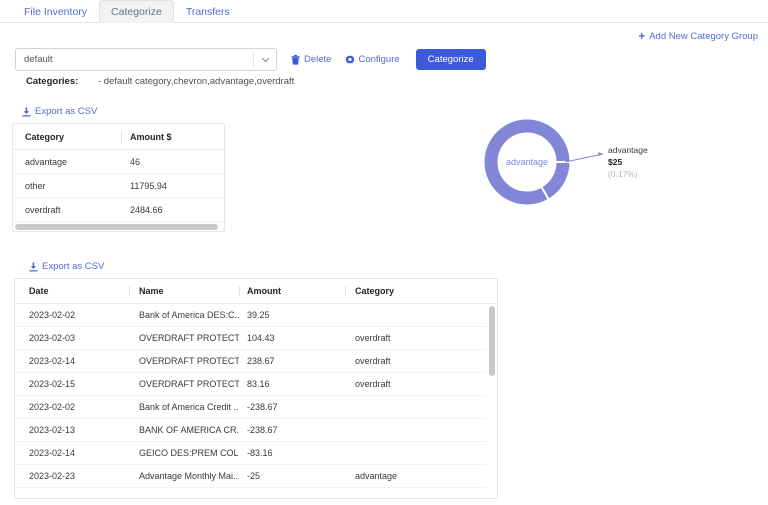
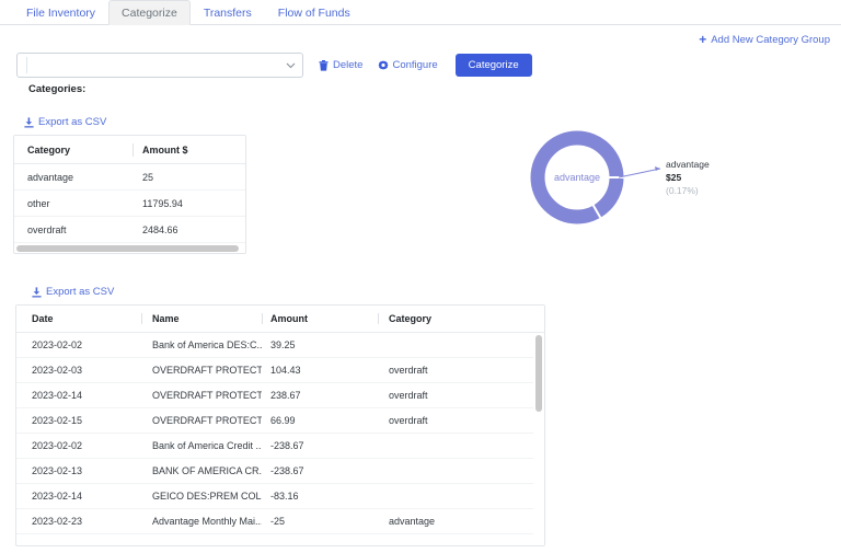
  File Inventory
  Categorize
  Transfers
+ Flow of Funds
  +
  Add New Category Group
- default
  Delete
  Configure
  Categorize
  Categories:
- - default category,chevron,advantage,overdraft
  Export as CSV
  Category
  Amount $
  advantage
- 46
+ 25
  other
  11795.94
  overdraft
  2484.66
  advantage
  advantage
  $25
  (0.17%)
  Export as CSV
  Date
  Name
  Amount
  Category
  2023-02-02
  Bank of America DES:C..
  39.25
  2023-02-03
  OVERDRAFT PROTECT
  104.43
  overdraft
  2023-02-14
  OVERDRAFT PROTECT
  238.67
  overdraft
  2023-02-15
  OVERDRAFT PROTECT
- 83.16
+ 66.99
  overdraft
  2023-02-02
  Bank of America Credit ..
  -238.67
  2023-02-13
  BANK OF AMERICA CR.
  -238.67
  2023-02-14
  GEICO DES:PREM COL
  -83.16
  2023-02-23
  Advantage Monthly Mai..
  -25
  advantage
